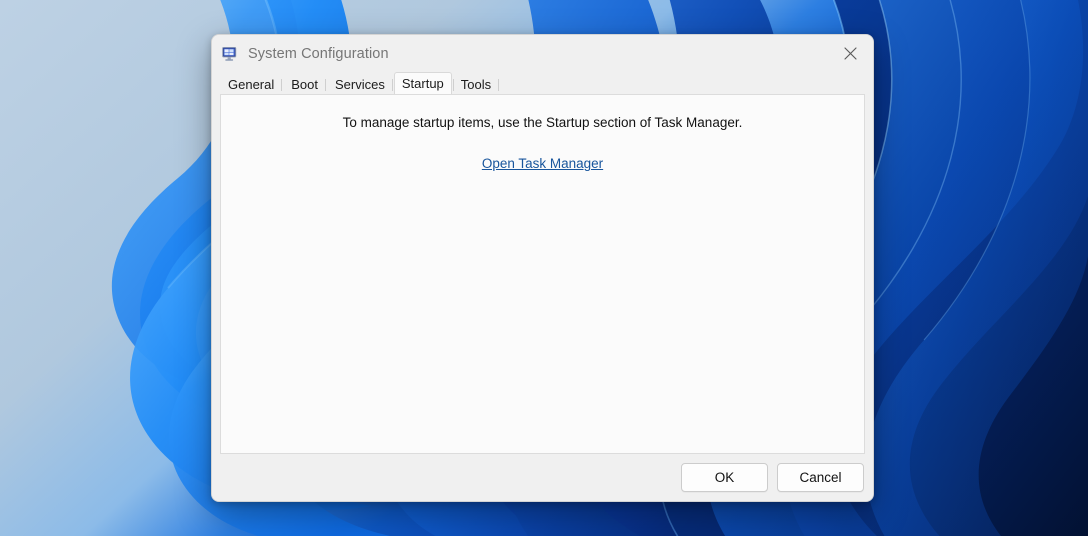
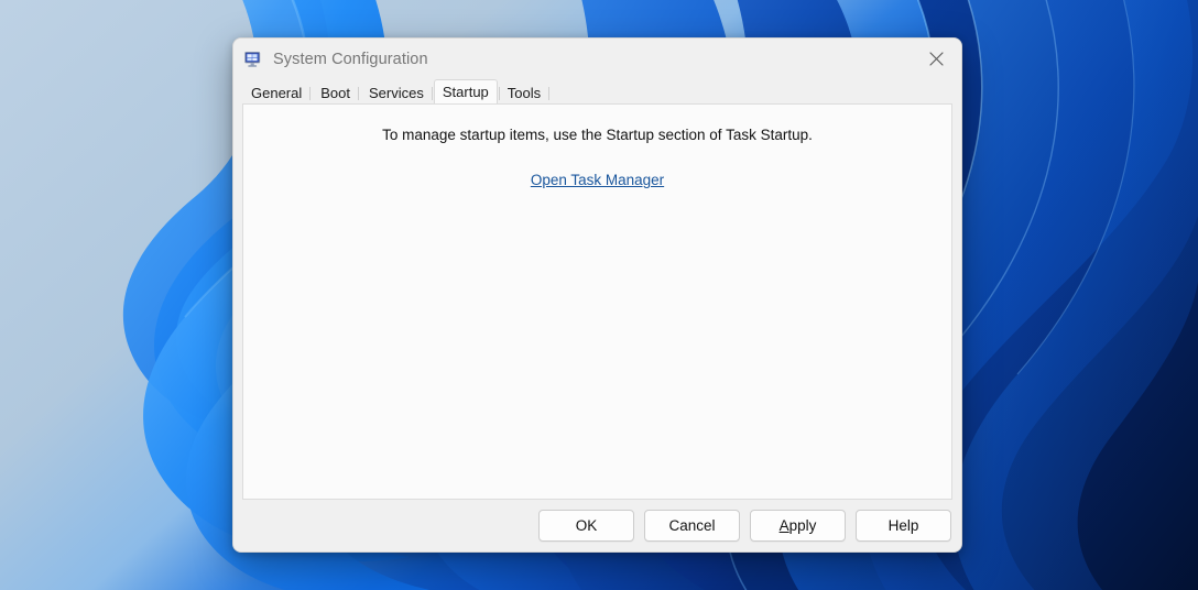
  System Configuration
  General
  Boot
  Services
  Startup
  Tools
- To manage startup items, use the Startup section of Task Manager.
+ To manage startup items, use the Startup section of Task Startup.
  Open Task Manager
  OK
  Cancel
+ Apply
+ Help
